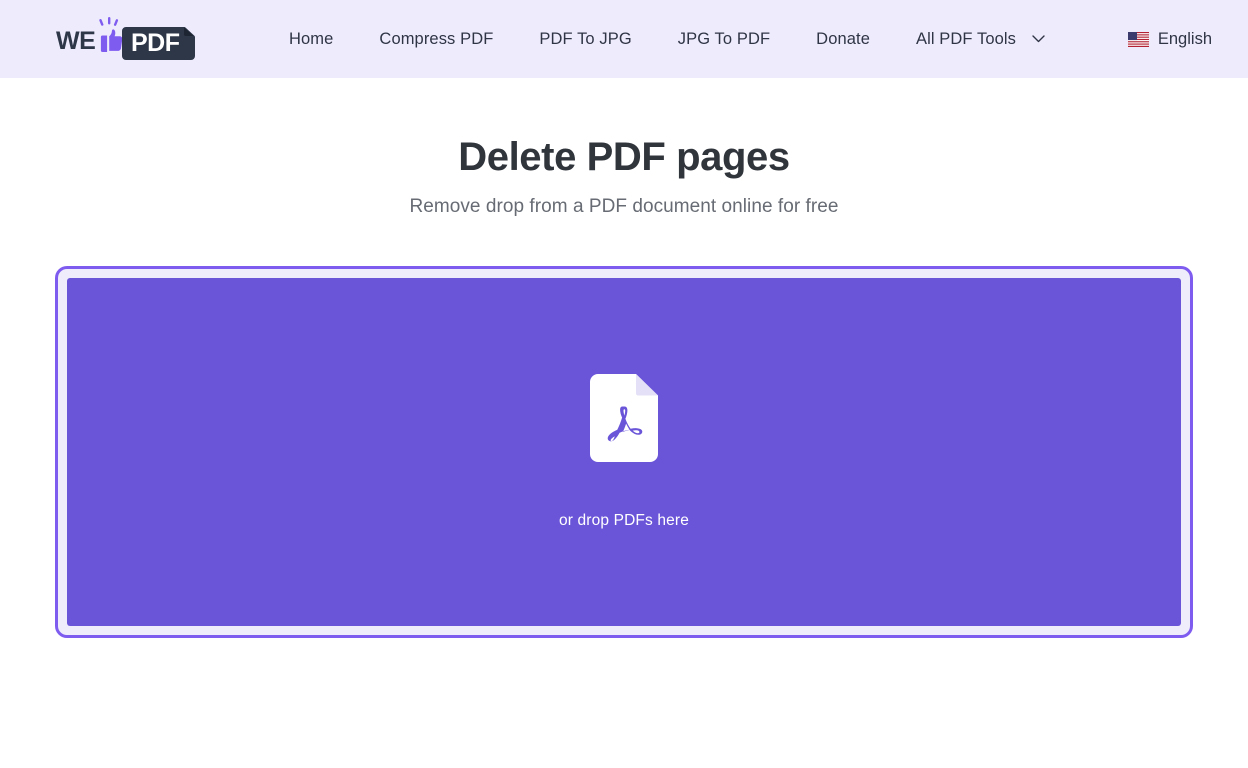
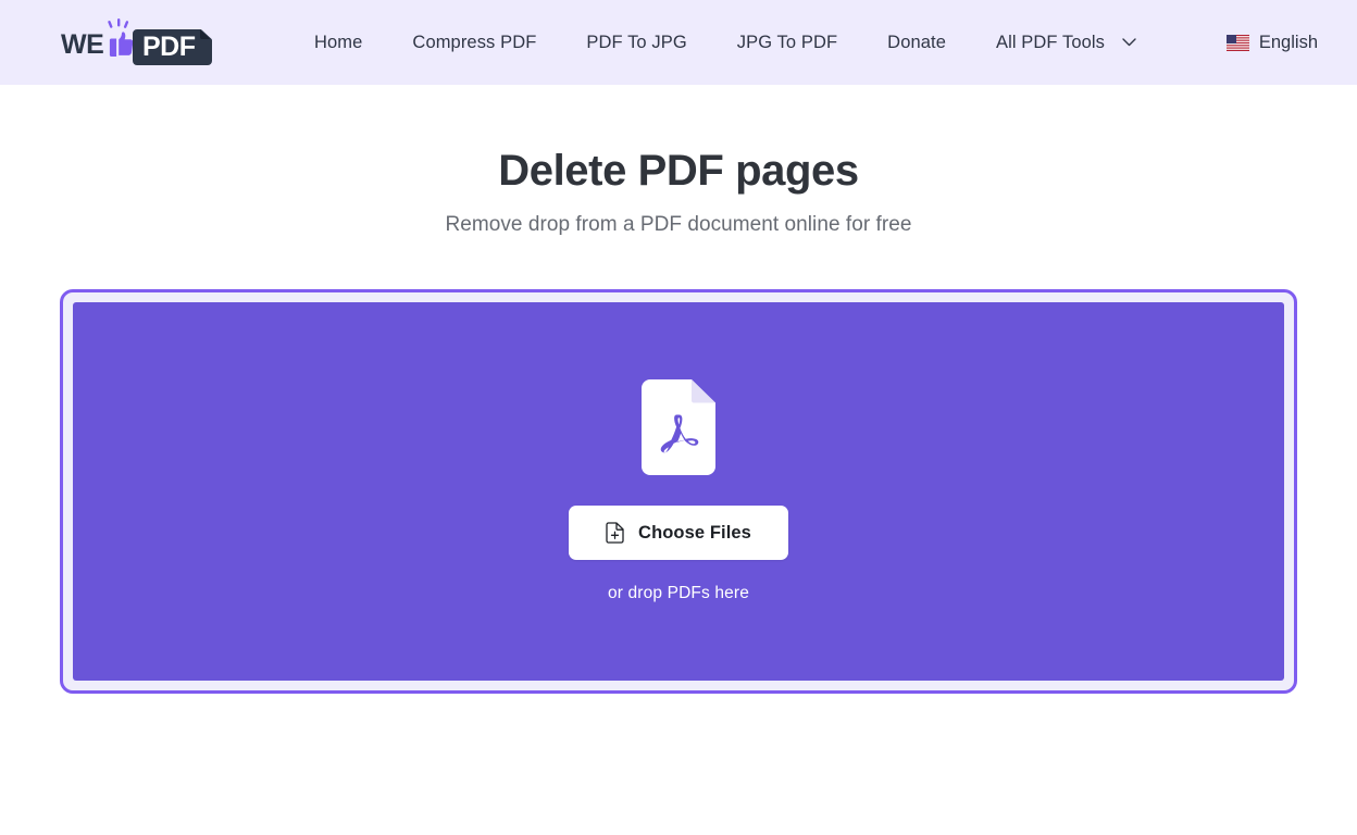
  WE
  PDF
  Home
  Compress PDF
  PDF To JPG
  JPG To PDF
  Donate
  All PDF Tools
  English
  Delete PDF pages
  Remove drop from a PDF document online for free
+ Choose Files
  or drop PDFs here
